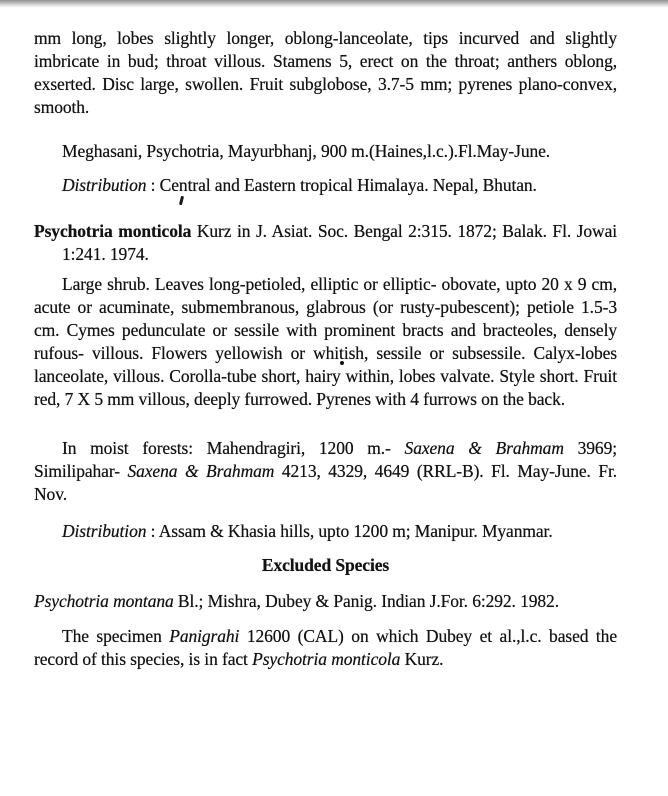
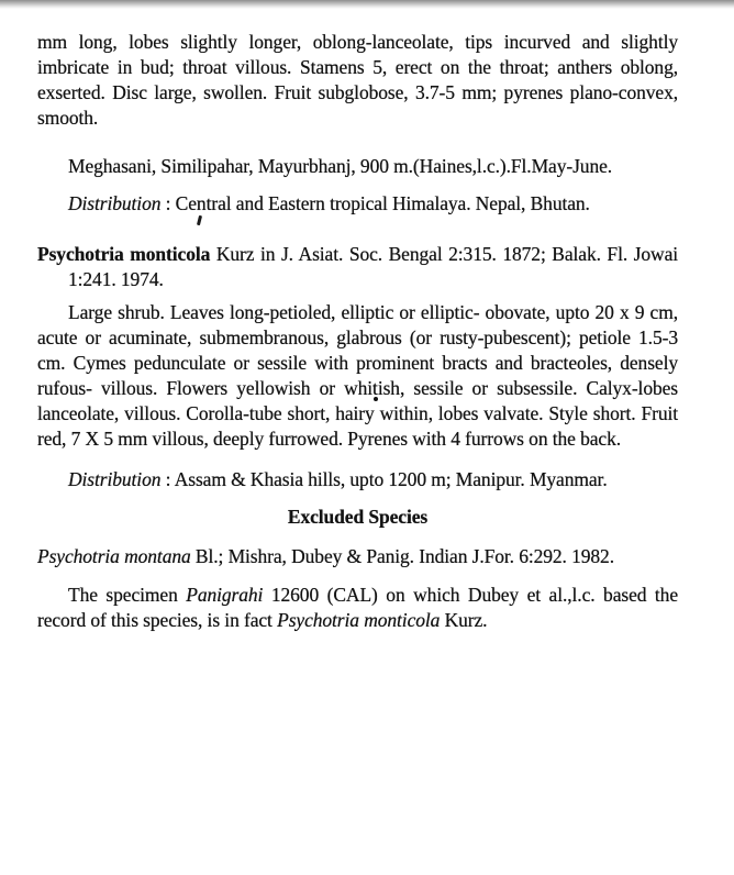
  mm long, lobes slightly longer, oblong-lanceolate, tips incurved and slightly imbricate in bud; throat villous. Stamens 5, erect on the throat; anthers oblong, exserted. Disc large, swollen. Fruit subglobose, 3.7-5 mm; pyrenes plano-convex, smooth.
- Meghasani, Psychotria, Mayurbhanj, 900 m.(Haines,l.c.).Fl.May-June.
+ Meghasani, Similipahar, Mayurbhanj, 900 m.(Haines,l.c.).Fl.May-June.
  Distribution : Central and Eastern tropical Himalaya. Nepal, Bhutan.
  Psychotria monticola Kurz in J. Asiat. Soc. Bengal 2:315. 1872; Balak. Fl. Jowai 1:241. 1974.
  Large shrub. Leaves long-petioled, elliptic or elliptic- obovate, upto 20 x 9 cm, acute or acuminate, submembranous, glabrous (or rusty-pubescent); petiole 1.5-3 cm. Cymes pedunculate or sessile with prominent bracts and bracteoles, densely rufous- villous. Flowers yellowish or whitish, sessile or subsessile. Calyx-lobes lanceolate, villous. Corolla-tube short, hairy within, lobes valvate. Style short. Fruit red, 7 X 5 mm villous, deeply furrowed. Pyrenes with 4 furrows on the back.
- In moist forests: Mahendragiri, 1200 m.- Saxena & Brahmam 3969; Similipahar- Saxena & Brahmam 4213, 4329, 4649 (RRL-B). Fl. May-June. Fr. Nov.
  Distribution : Assam & Khasia hills, upto 1200 m; Manipur. Myanmar.
  Excluded Species
  Psychotria montana Bl.; Mishra, Dubey & Panig. Indian J.For. 6:292. 1982.
  The specimen Panigrahi 12600 (CAL) on which Dubey et al.,l.c. based the record of this species, is in fact Psychotria monticola Kurz.
